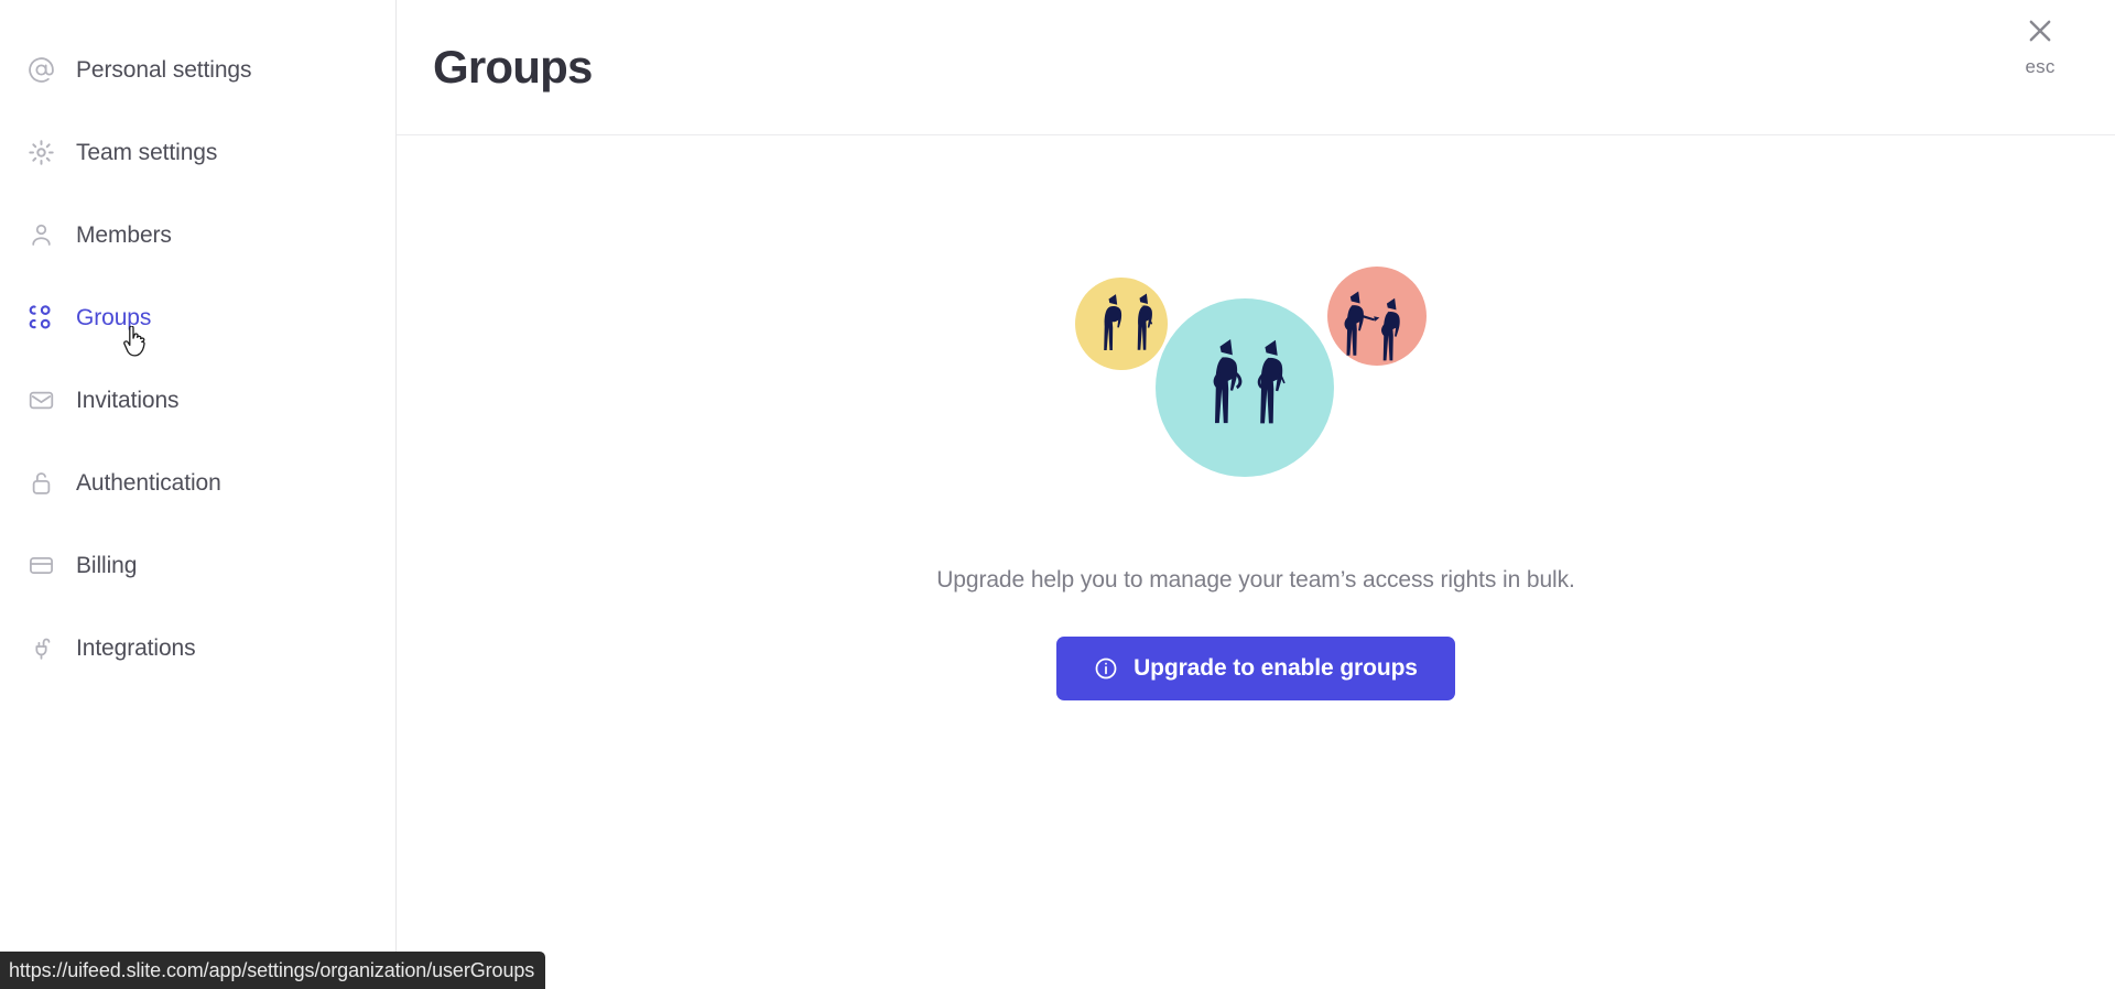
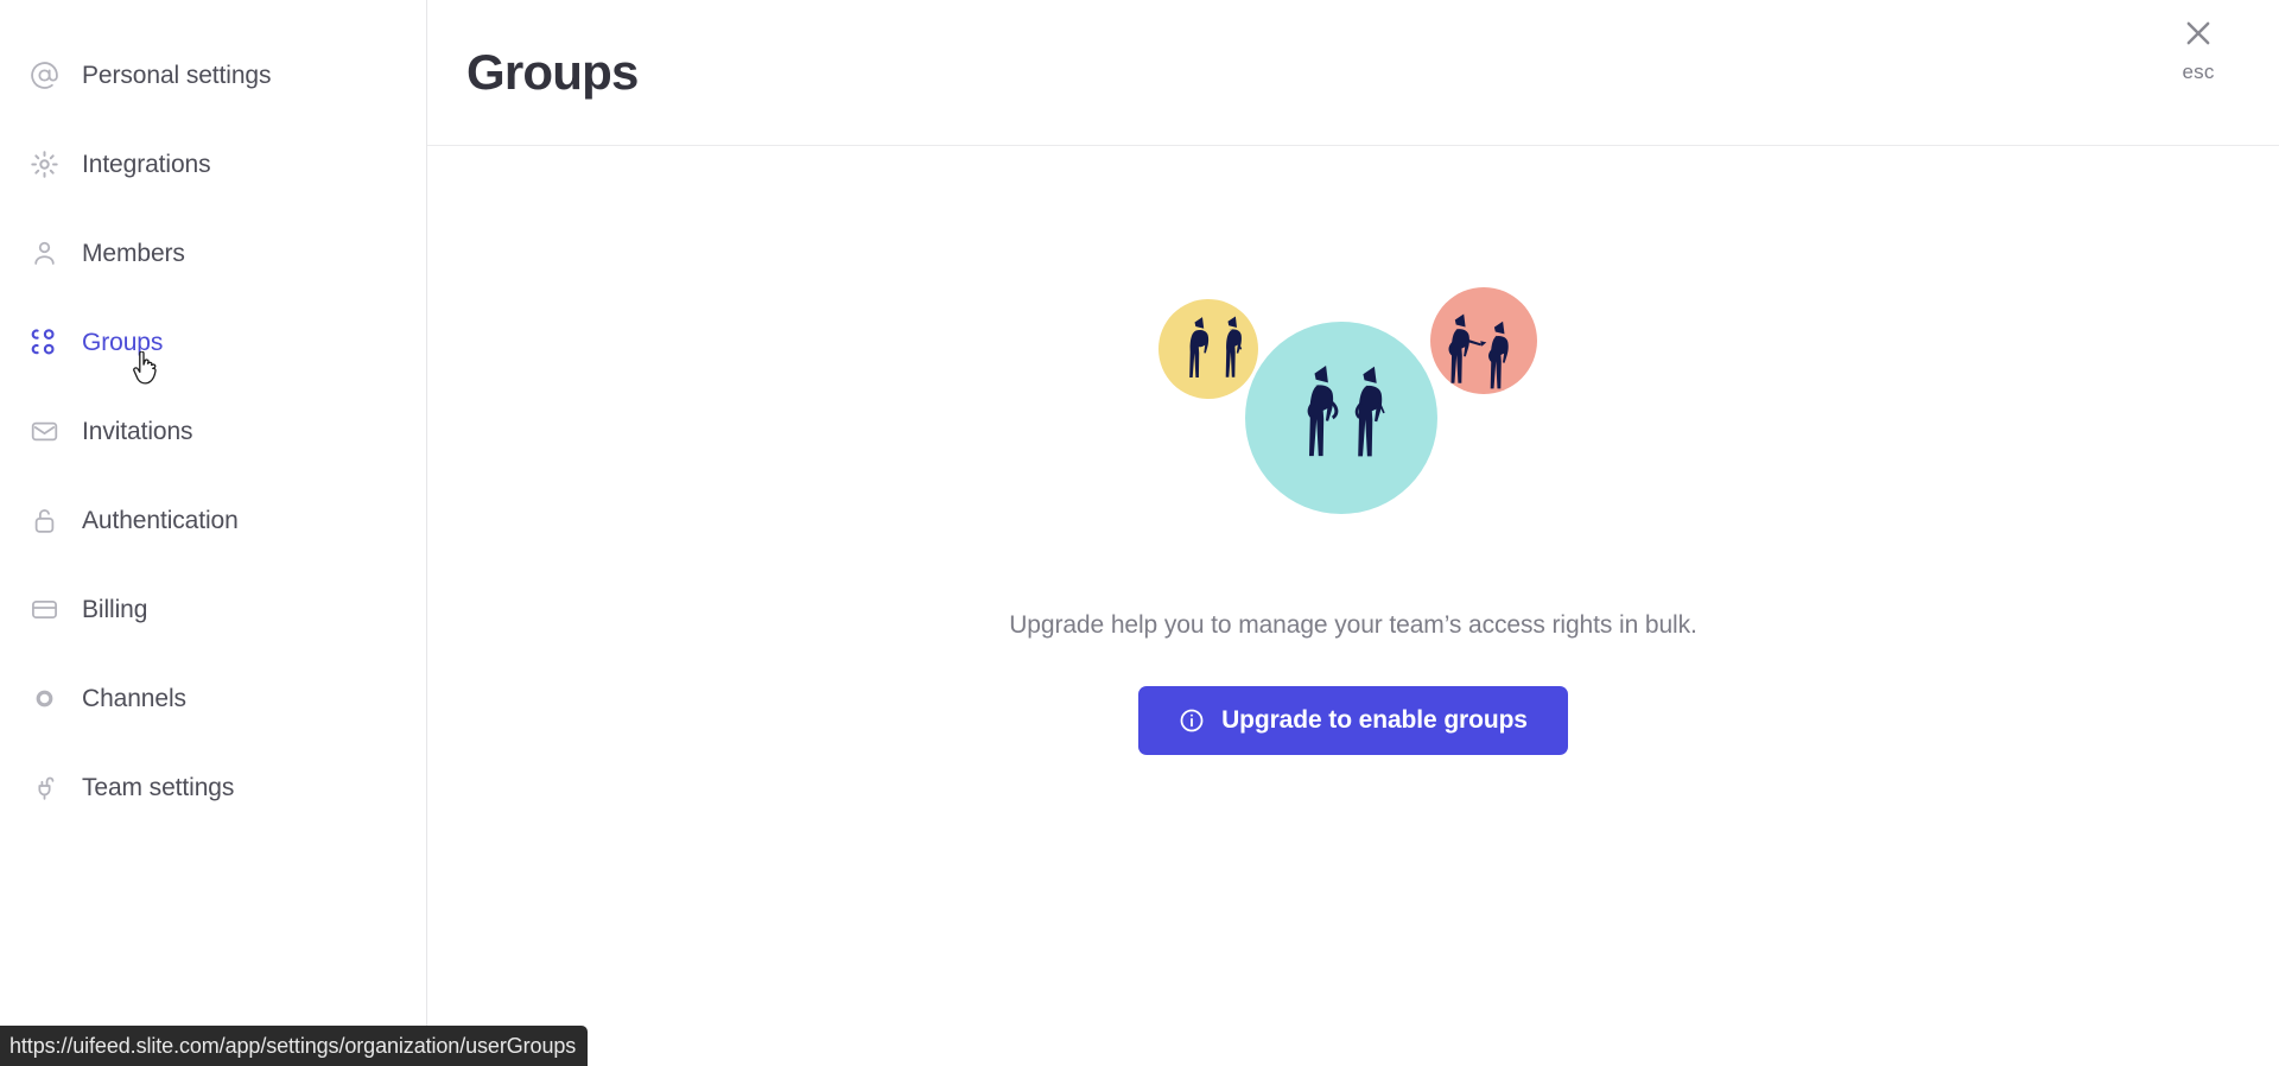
  Personal settings
- Team settings
+ Integrations
  Members
  Groups
  Invitations
  Authentication
  Billing
+ Channels
- Integrations
+ Team settings
  Groups
  esc
  Upgrade help you to manage your team’s access rights in bulk.
  Upgrade to enable groups
  https://uifeed.slite.com/app/settings/organization/userGroups
